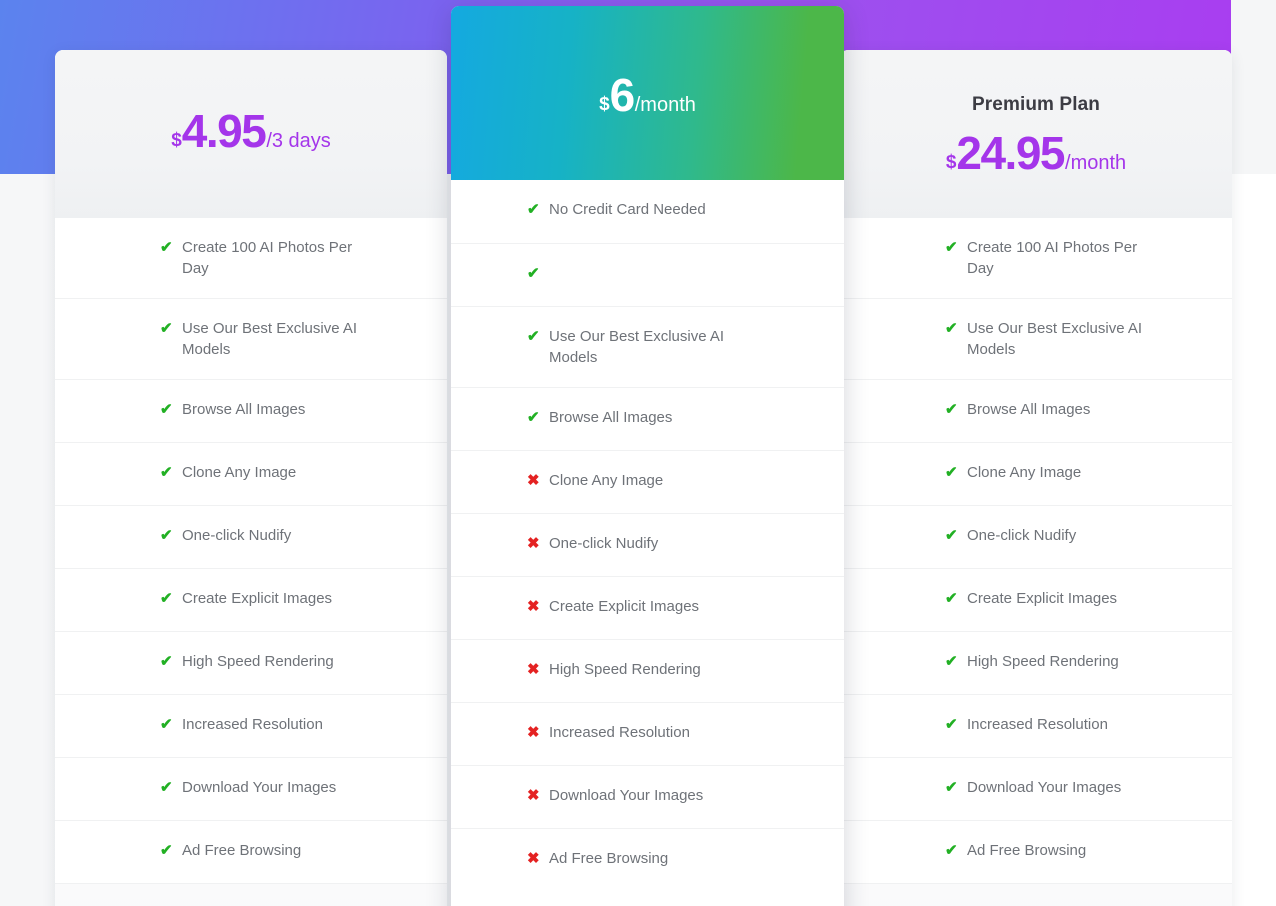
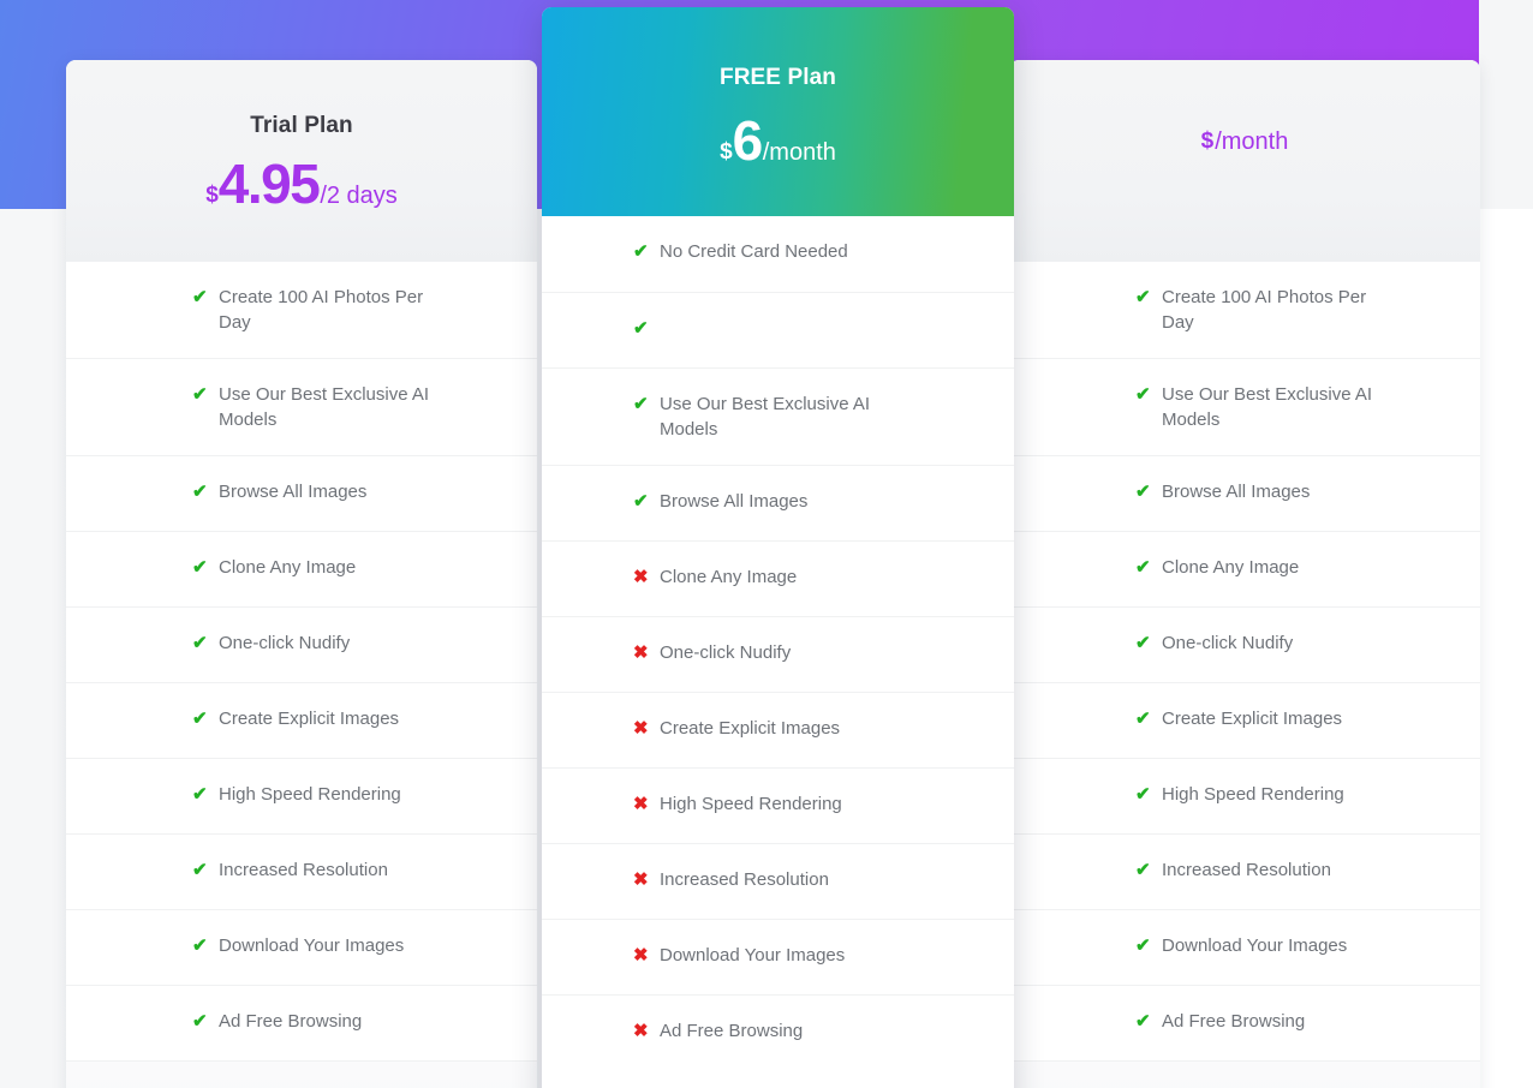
+ Trial Plan
  $
  4.95
- /3 days
+ /2 days
  ✔
  Create 100 AI Photos Per Day
  ✔
  Use Our Best Exclusive AI Models
  ✔
  Browse All Images
  ✔
  Clone Any Image
  ✔
  One-click Nudify
  ✔
  Create Explicit Images
  ✔
  High Speed Rendering
  ✔
  Increased Resolution
  ✔
  Download Your Images
  ✔
  Ad Free Browsing
+ FREE Plan
  $
  6
  /month
  ✔
  No Credit Card Needed
  ✔
  ✔
  Use Our Best Exclusive AI Models
  ✔
  Browse All Images
  ✖
  Clone Any Image
  ✖
  One-click Nudify
  ✖
  Create Explicit Images
  ✖
  High Speed Rendering
  ✖
  Increased Resolution
  ✖
  Download Your Images
  ✖
  Ad Free Browsing
- Premium Plan
  $
- 24.95
  /month
  ✔
  Create 100 AI Photos Per Day
  ✔
  Use Our Best Exclusive AI Models
  ✔
  Browse All Images
  ✔
  Clone Any Image
  ✔
  One-click Nudify
  ✔
  Create Explicit Images
  ✔
  High Speed Rendering
  ✔
  Increased Resolution
  ✔
  Download Your Images
  ✔
  Ad Free Browsing
